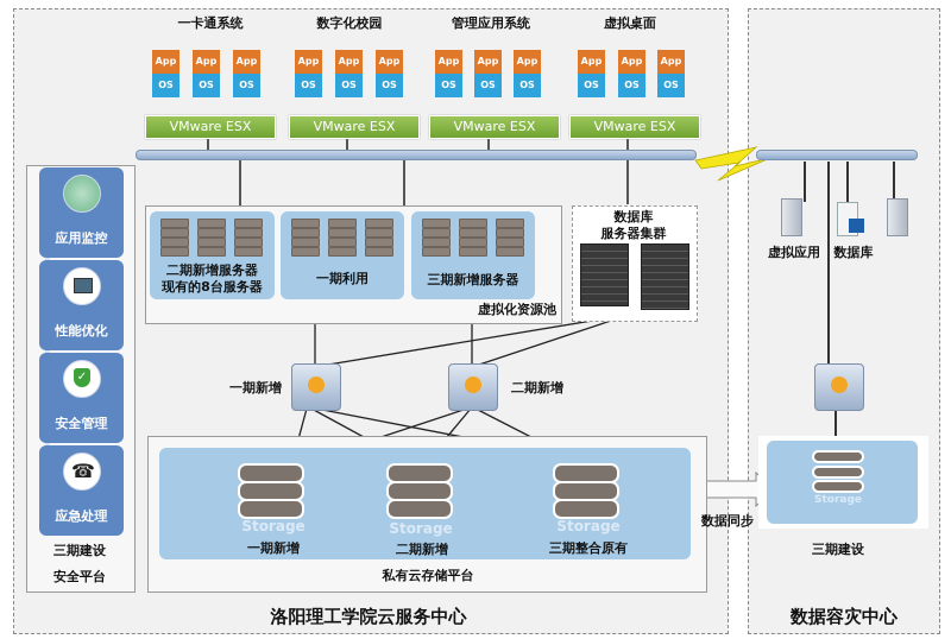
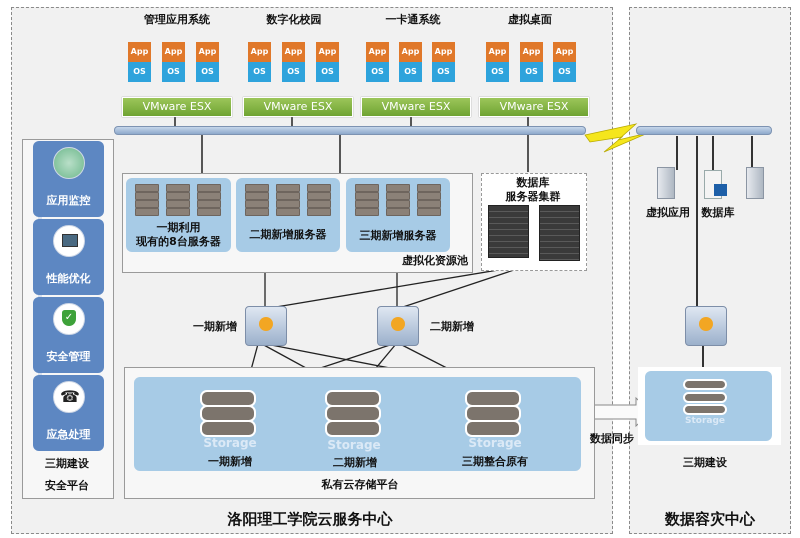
- 一卡通系统
+ 管理应用系统
  数字化校园
- 管理应用系统
+ 一卡通系统
  虚拟桌面
  App
  OS
  App
  OS
  App
  OS
  VMware ESX
  App
  OS
  App
  OS
  App
  OS
  VMware ESX
  App
  OS
  App
  OS
  App
  OS
  VMware ESX
  App
  OS
  App
  OS
  App
  OS
  VMware ESX
  应用监控
  性能优化
  ✓
  安全管理
  ☎
  应急处理
  三期建设
  安全平台
- 二期新增服务器
+ 一期利用
  现有的8台服务器
- 一期利用
+ 二期新增服务器
  三期新增服务器
  虚拟化资源池
  数据库
  服务器集群
  一期新增
  二期新增
  Storage
  Storage
  Storage
  一期新增
  二期新增
  三期整合原有
  私有云存储平台
  洛阳理工学院云服务中心
  数据同步
  虚拟应用
  数据库
  Storage
  三期建设
  数据容灾中心
